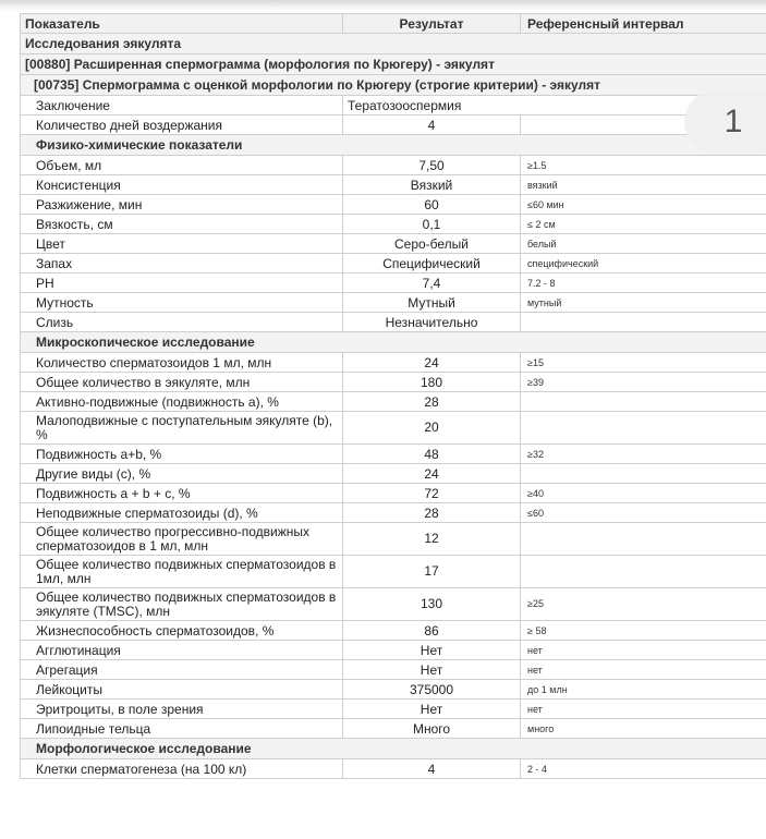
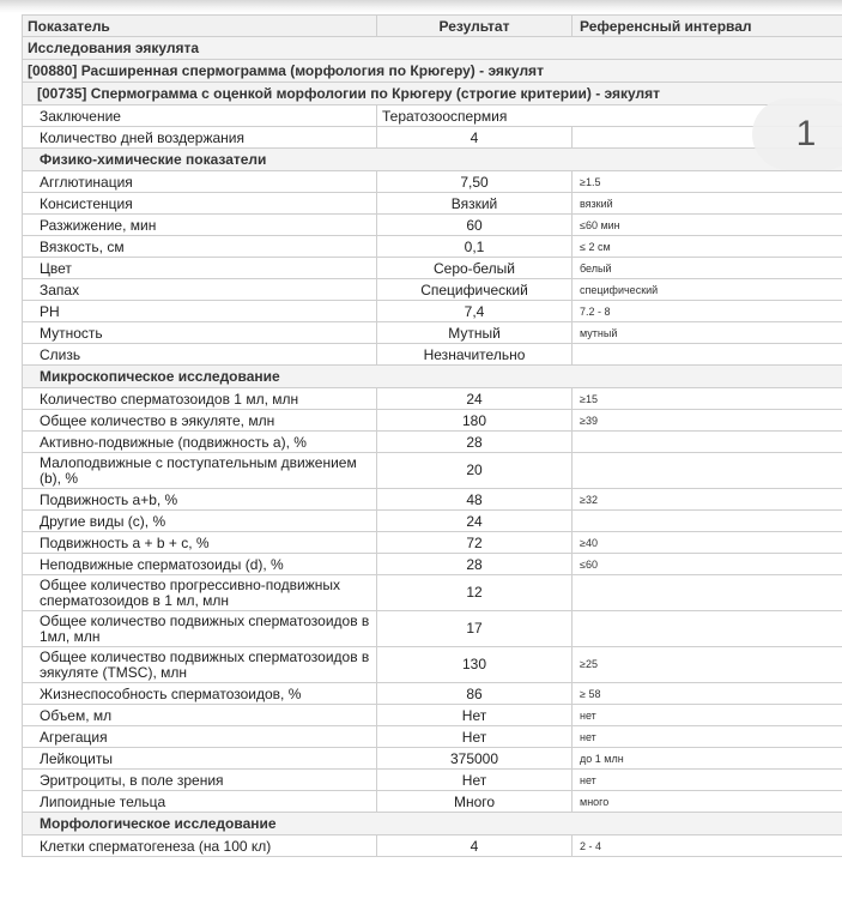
  Показатель	Результат	Референсный интервал
  Исследования эякулята
  [00880] Расширенная спермограмма (морфология по Крюгеру) - эякулят
  [00735] Спермограмма с оценкой морфологии по Крюгеру (строгие критерии) - эякулят
  Заключение	Тератозооспермия
  Количество дней воздержания	4
  Физико-химические показатели
- Объем, мл	7,50	≥1.5
+ Агглютинация	7,50	≥1.5
  Консистенция	Вязкий	вязкий
  Разжижение, мин	60	≤60 мин
  Вязкость, см	0,1	≤ 2 см
  Цвет	Серо-белый	белый
  Запах	Специфический	специфический
  PH	7,4	7.2 - 8
  Мутность	Мутный	мутный
  Слизь	Незначительно
  Микроскопическое исследование
  Количество сперматозоидов 1 мл, млн	24	≥15
  Общее количество в эякуляте, млн	180	≥39
  Активно-подвижные (подвижность a), %	28
- Малоподвижные с поступательным эякуляте (b), %	20
+ Малоподвижные с поступательным движением (b), %	20
  Подвижность a+b, %	48	≥32
  Другие виды (c), %	24
  Подвижность a + b + c, %	72	≥40
  Неподвижные сперматозоиды (d), %	28	≤60
  Общее количество прогрессивно-подвижных сперматозоидов в 1 мл, млн	12
  Общее количество подвижных сперматозоидов в 1мл, млн	17
  Общее количество подвижных сперматозоидов в эякуляте (TMSC), млн	130	≥25
  Жизнеспособность сперматозоидов, %	86	≥ 58
- Агглютинация	Нет	нет
+ Объем, мл	Нет	нет
  Агрегация	Нет	нет
  Лейкоциты	375000	до 1 млн
  Эритроциты, в поле зрения	Нет	нет
  Липоидные тельца	Много	много
  Морфологическое исследование
  Клетки сперматогенеза (на 100 кл)	4	2 - 4
  1
